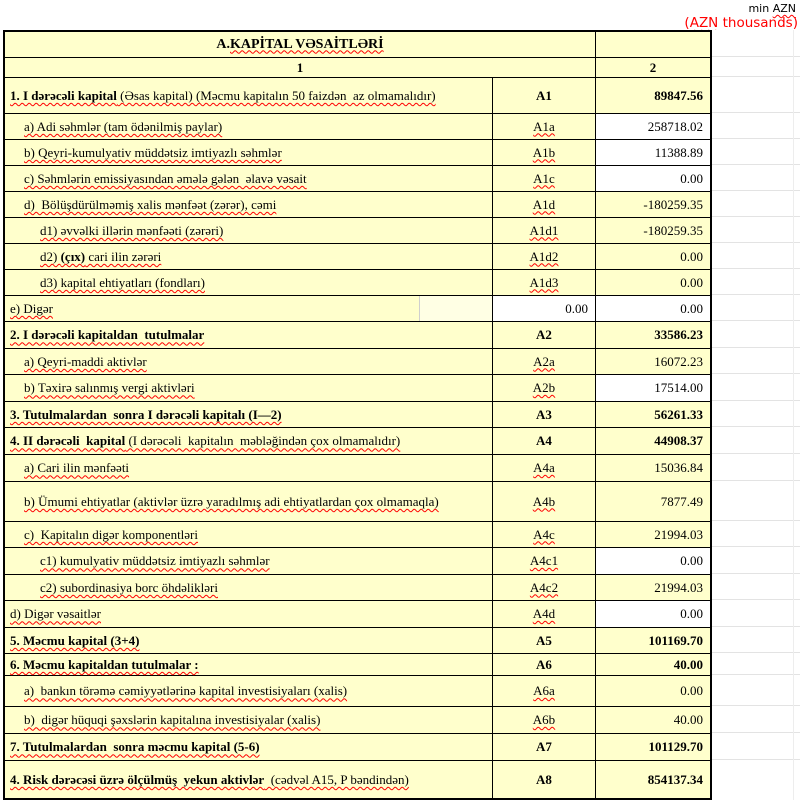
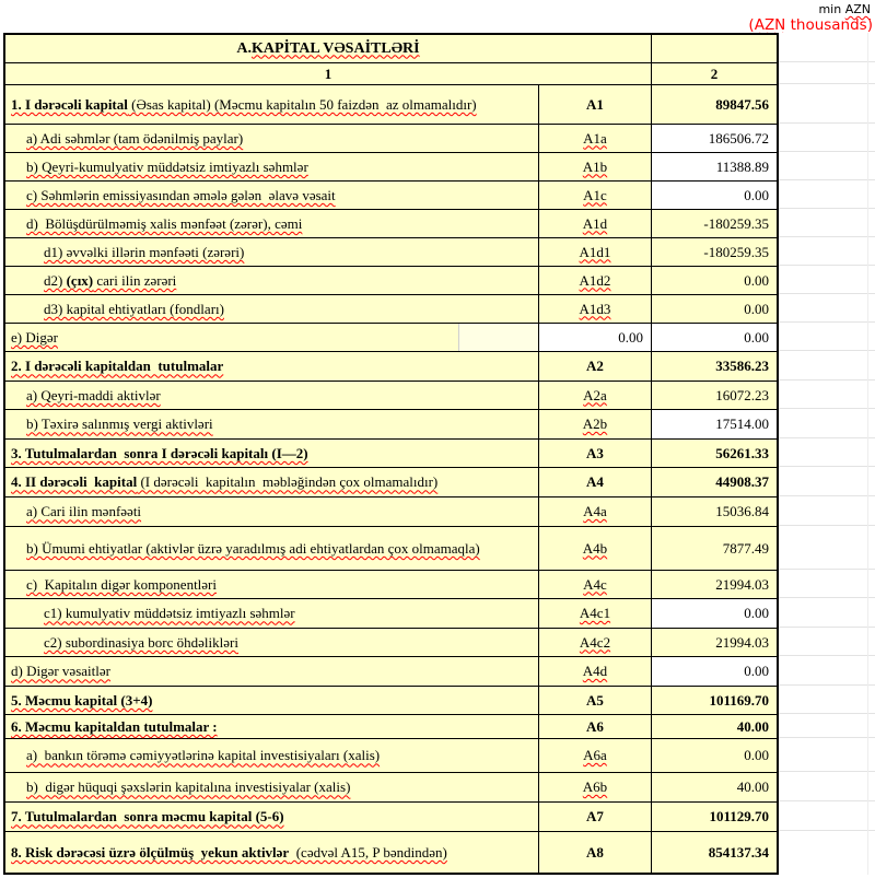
  min AZN
  (AZN thousands)
  A.
  KAPİTAL VƏSAİTLƏRİ
  1
  2
  1. I dərəcəli kapital (Əsas kapital) (Məcmu kapitalın 50 faizdən az olmamalıdır)
  A1
  89847.56
  a) Adi səhmlər (tam ödənilmiş paylar)
  A1a
- 258718.02
+ 186506.72
  b) Qeyri-kumulyativ müddətsiz imtiyazlı səhmlər
  A1b
  11388.89
  c) Səhmlərin emissiyasından əmələ gələn əlavə vəsait
  A1c
  0.00
  d) Bölüşdürülməmiş xalis mənfəət (zərər), cəmi
  A1d
  -180259.35
  d1) əvvəlki illərin mənfəəti (zərəri)
  A1d1
  -180259.35
  d2) (çıx) cari ilin zərəri
  A1d2
  0.00
  d3) kapital ehtiyatları (fondları)
  A1d3
  0.00
  e) Digər
  0.00
  0.00
  2. I dərəcəli kapitaldan tutulmalar
  A2
  33586.23
  a) Qeyri-maddi aktivlər
  A2a
  16072.23
  b) Təxirə salınmış vergi aktivləri
  A2b
  17514.00
  3. Tutulmalardan sonra I dərəcəli kapitalı (I—2)
  A3
  56261.33
  4. II dərəcəli kapital (I dərəcəli kapitalın məbləğindən çox olmamalıdır)
  A4
  44908.37
  a) Cari ilin mənfəəti
  A4a
  15036.84
  b) Ümumi ehtiyatlar (aktivlər üzrə yaradılmış adi ehtiyatlardan çox olmamaqla)
  A4b
  7877.49
  c) Kapitalın digər komponentləri
  A4c
  21994.03
  c1) kumulyativ müddətsiz imtiyazlı səhmlər
  A4c1
  0.00
  c2) subordinasiya borc öhdəlikləri
  A4c2
  21994.03
  d) Digər vəsaitlər
  A4d
  0.00
  5. Məcmu kapital (3+4)
  A5
  101169.70
  6. Məcmu kapitaldan tutulmalar :
  A6
  40.00
  a) bankın törəmə cəmiyyətlərinə kapital investisiyaları (xalis)
  A6a
  0.00
  b) digər hüquqi şəxslərin kapitalına investisiyalar (xalis)
  A6b
  40.00
  7. Tutulmalardan sonra məcmu kapital (5-6)
  A7
  101129.70
- 4. Risk dərəcəsi üzrə ölçülmüş yekun aktivlər (cədvəl A15, P bəndindən)
+ 8. Risk dərəcəsi üzrə ölçülmüş yekun aktivlər (cədvəl A15, P bəndindən)
  A8
  854137.34
